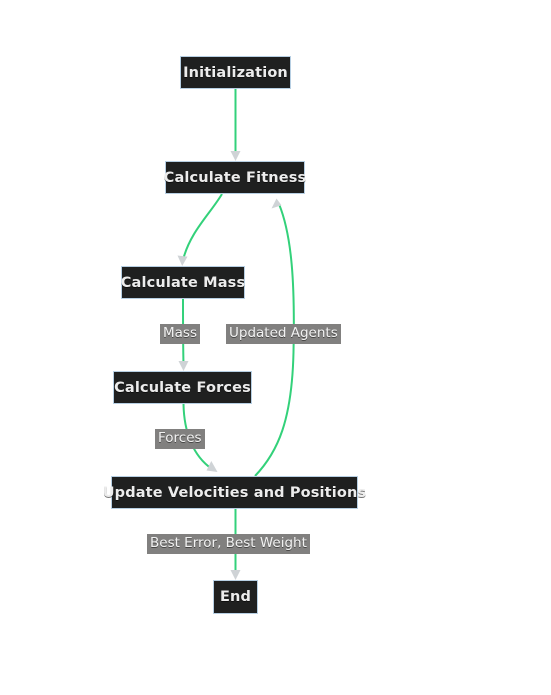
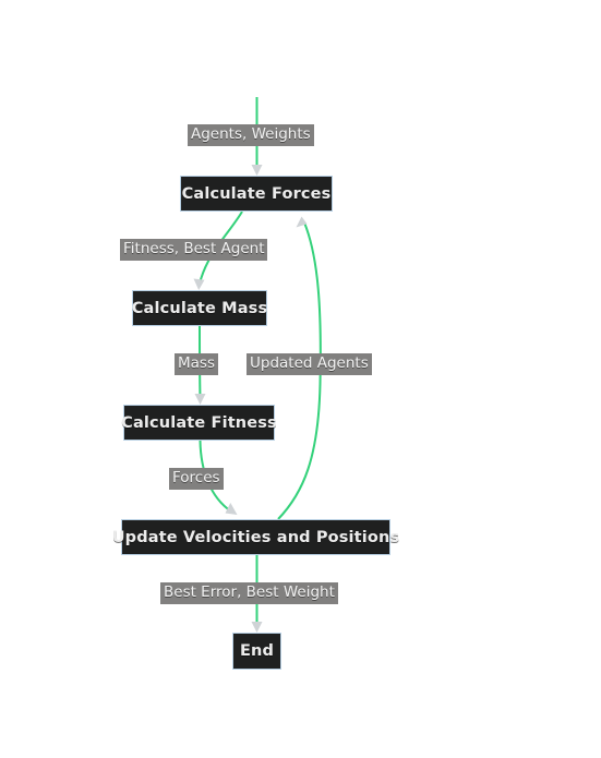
- Initialization
- Calculate Fitness
+ Calculate Forces
  Calculate Mass
- Calculate Forces
+ Calculate Fitness
  Update Velocities and Positions
  End
+ Agents, Weights
+ Fitness, Best Agent
  Mass
  Updated Agents
  Forces
  Best Error, Best Weight
